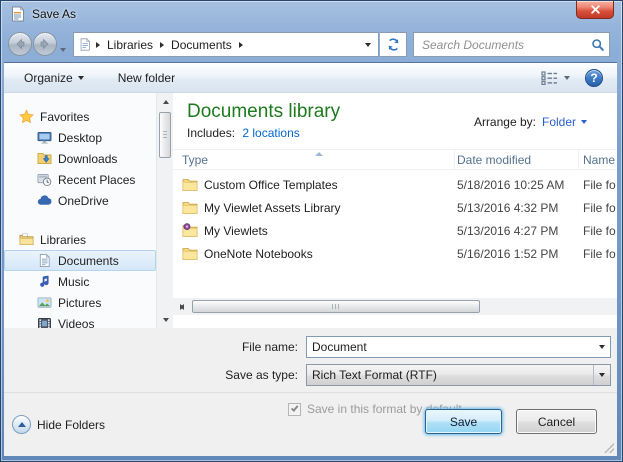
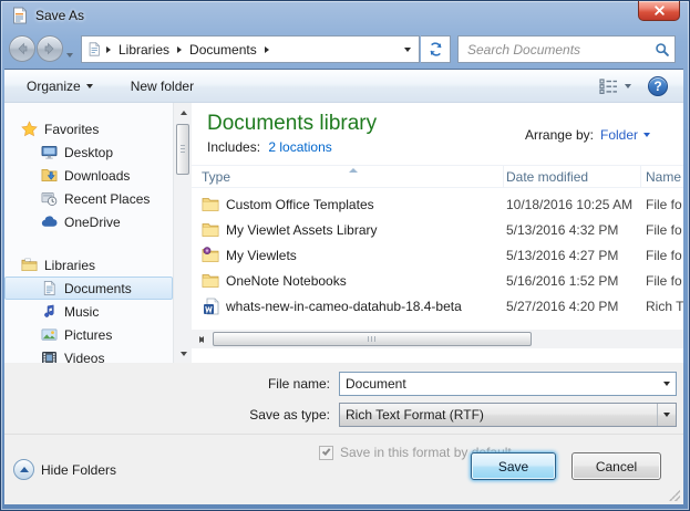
  Save As
  Libraries
  Documents
  Search Documents
  Organize
  New folder
  ?
  Favorites
  Desktop
  Downloads
  Recent Places
  OneDrive
  Libraries
  Documents
  Music
  Pictures
  Videos
  Documents library
  Includes: 2 locations
  Arrange by:
  Folder
  Type
  Date modified
  Name
  Custom Office Templates
- 5/18/2016 10:25 AM
+ 10/18/2016 10:25 AM
  File fo
  My Viewlet Assets Library
  5/13/2016 4:32 PM
  File fo
  My Viewlets
  5/13/2016 4:27 PM
  File fo
  OneNote Notebooks
  5/16/2016 1:52 PM
  File fo
+ whats-new-in-cameo-datahub-18.4-beta
+ 5/27/2016 4:20 PM
+ Rich T
  File name:
  Document
  Save as type:
  Rich Text Format (RTF)
  Hide Folders
  Save in this format by
  Save
  Cancel
